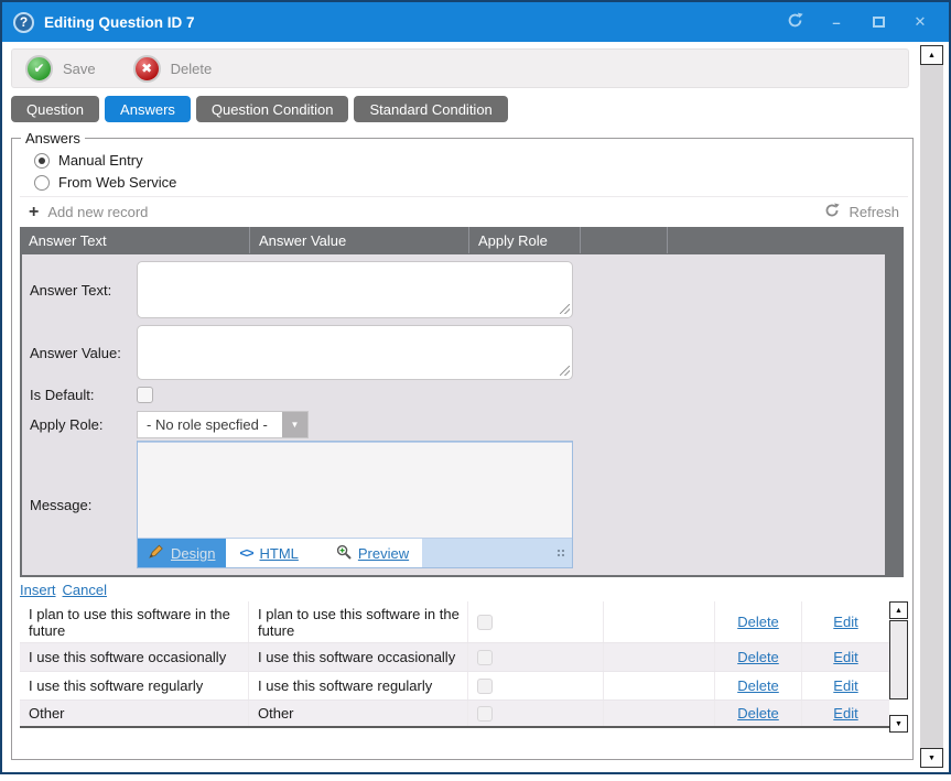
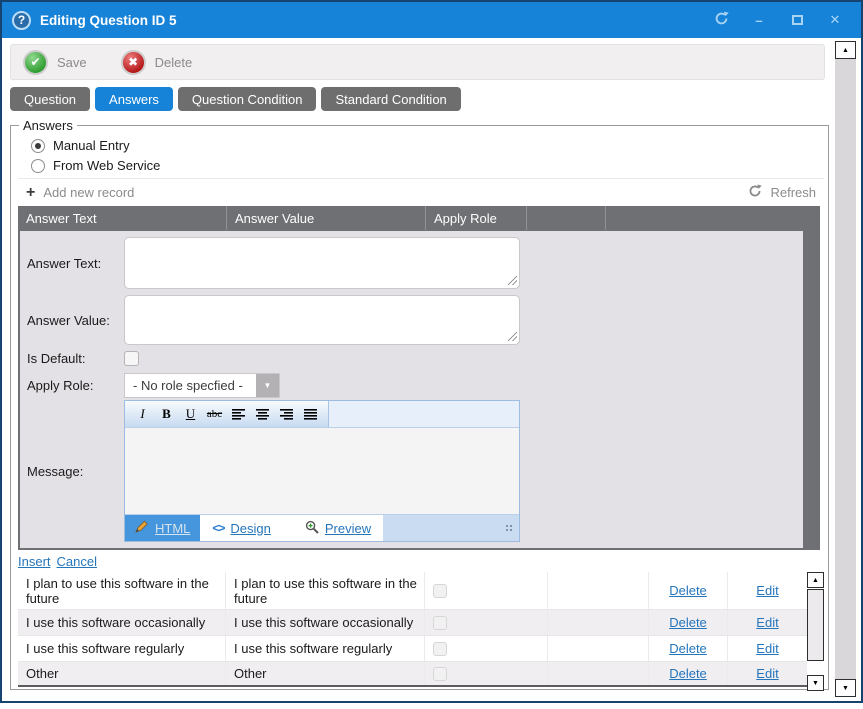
  ?
- Editing Question ID 7
+ Editing Question ID 5
  –
  ✕
  ✔
  Save
  ✖
  Delete
  Question
  Answers
  Question Condition
  Standard Condition
  Answers
  Manual Entry
  From Web Service
  +
  Add new record
  Refresh
  Answer Text
  Answer Value
  Apply Role
  Answer Text:
  Answer Value:
  Is Default:
  Apply Role:
  - No role specfied -
  ▼
  Message:
+ I
+ B
+ U
+ abc
- Design
+ HTML
  <>
- HTML
+ Design
  Preview
  Insert
  Cancel
  I plan to use this software in the future
  I plan to use this software in the future
  Delete
  Edit
  I use this software occasionally
  I use this software occasionally
  Delete
  Edit
  I use this software regularly
  I use this software regularly
  Delete
  Edit
  Other
  Other
  Delete
  Edit
